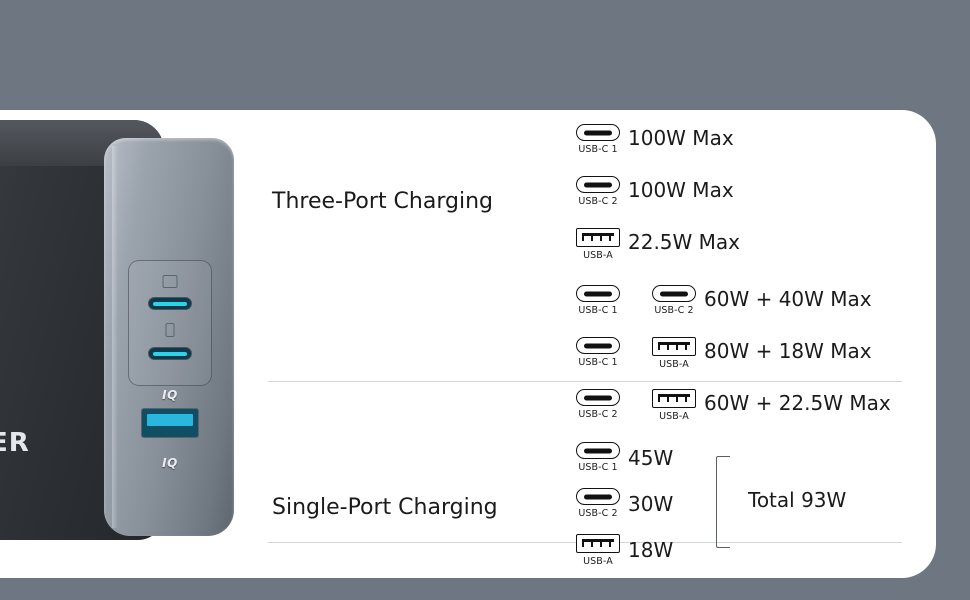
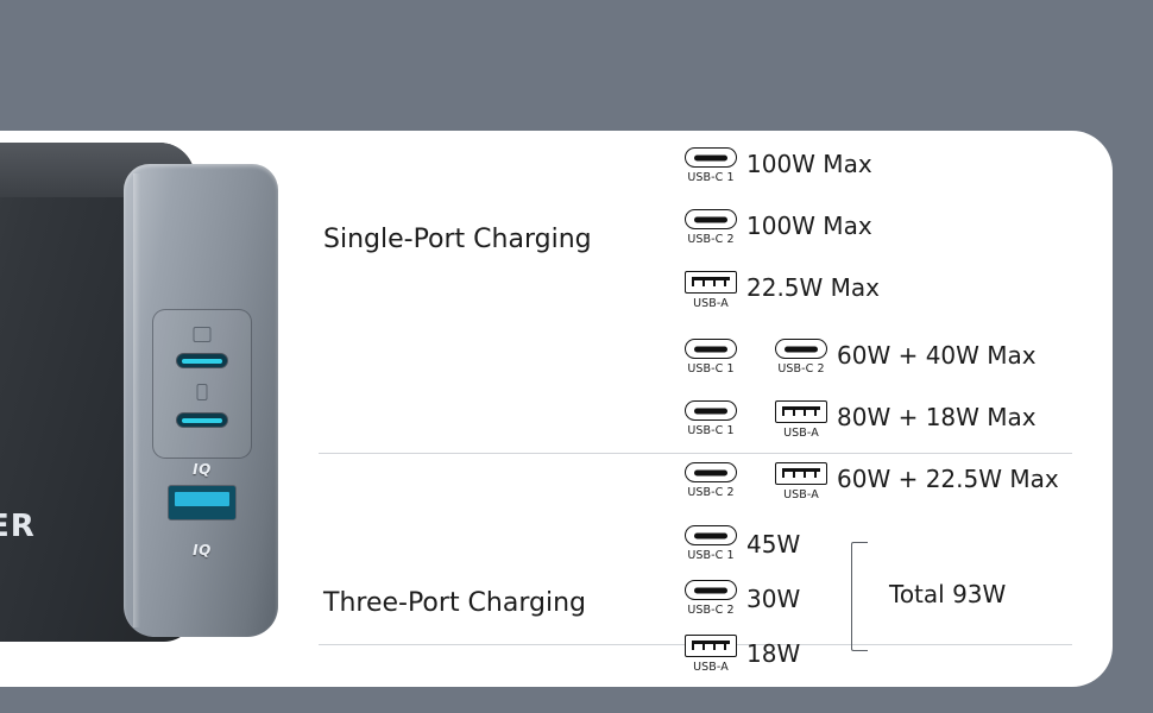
  IQ
  IQ
- Three-Port Charging
+ Single-Port Charging
  USB-C 1
  100W Max
  USB-C 2
  100W Max
  USB-A
  22.5W Max
  USB-C 1
  USB-C 2
  60W + 40W Max
  USB-C 1
  USB-A
  80W + 18W Max
  USB-C 2
  USB-A
  60W + 22.5W Max
- Single-Port Charging
+ Three-Port Charging
  USB-C 1
  45W
  USB-C 2
  30W
  USB-A
  18W
  Total 93W
